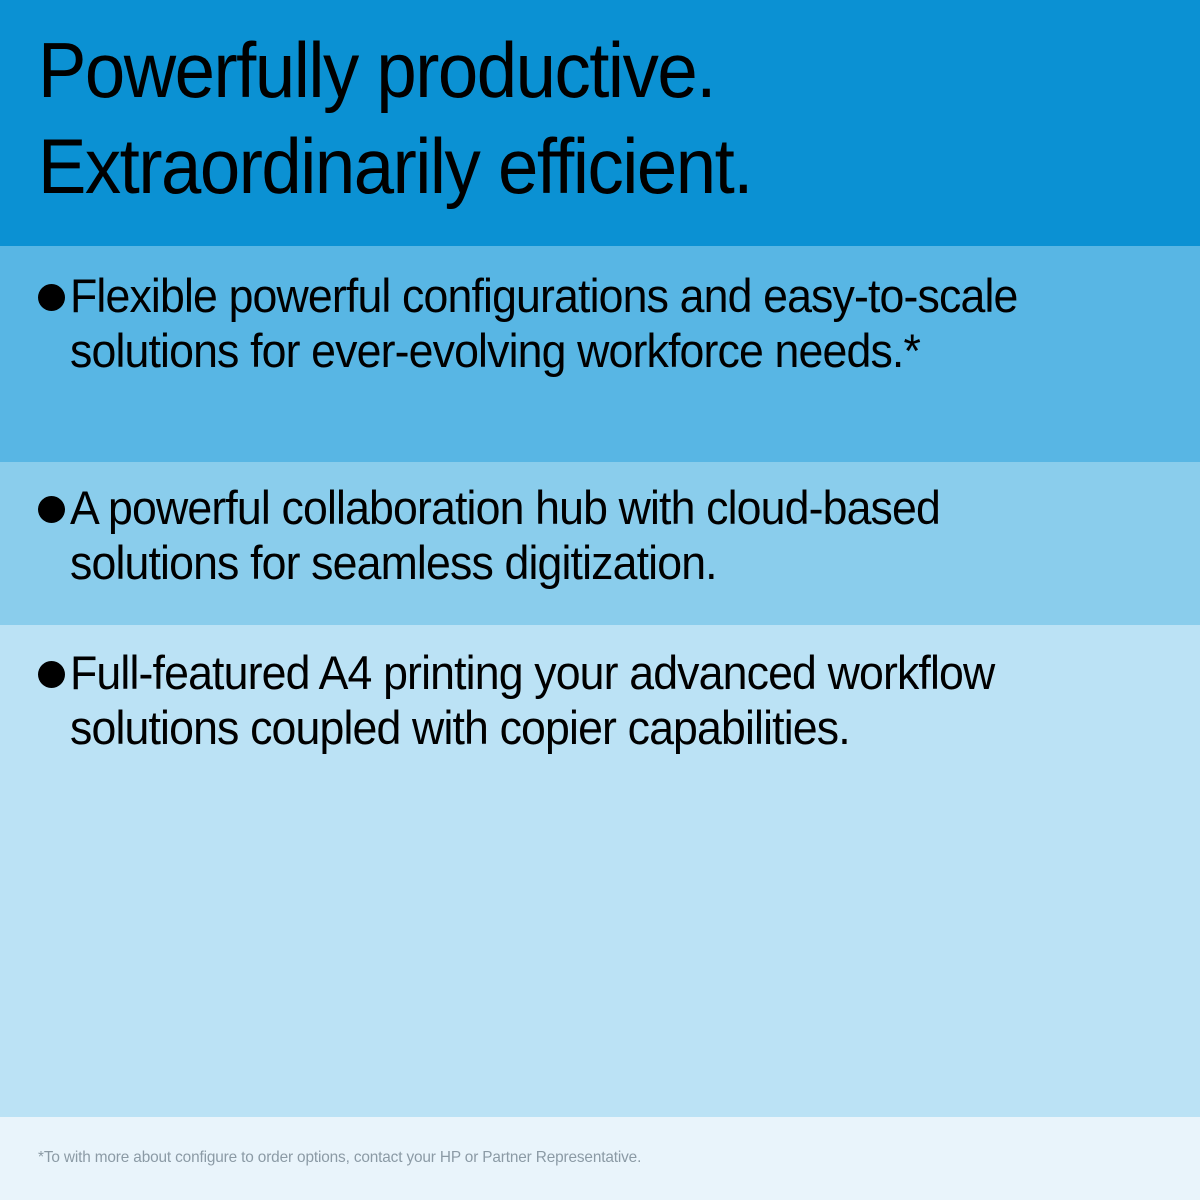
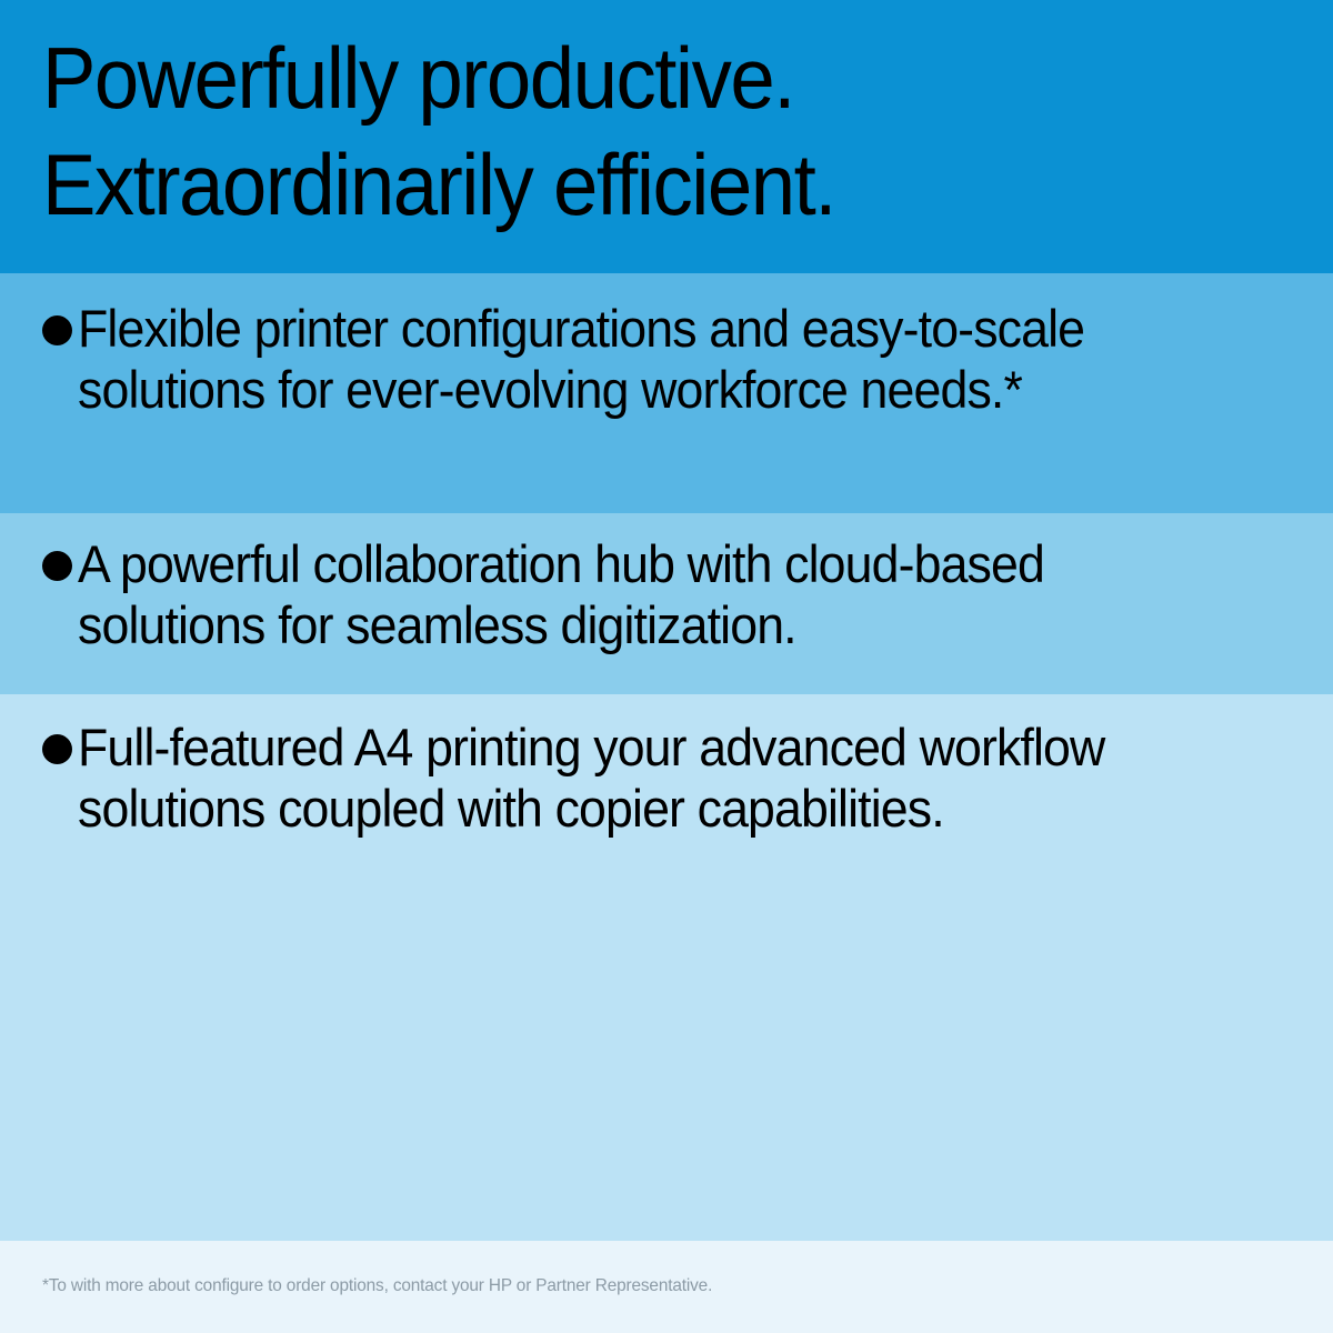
  Powerfully productive.
  Extraordinarily efficient.
- Flexible powerful configurations and easy-to-scale solutions for ever-evolving workforce needs.*
+ Flexible printer configurations and easy-to-scale solutions for ever-evolving workforce needs.*
  A powerful collaboration hub with cloud-based solutions for seamless digitization.
  Full-featured A4 printing your advanced workflow solutions coupled with copier capabilities.
  *To with more about configure to order options, contact your HP or Partner Representative.
